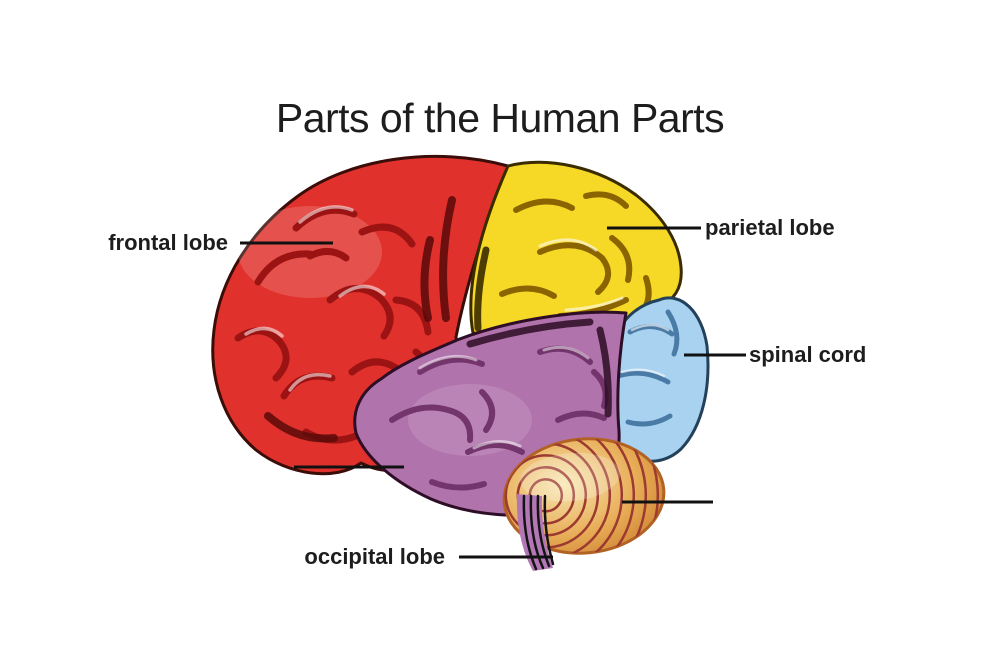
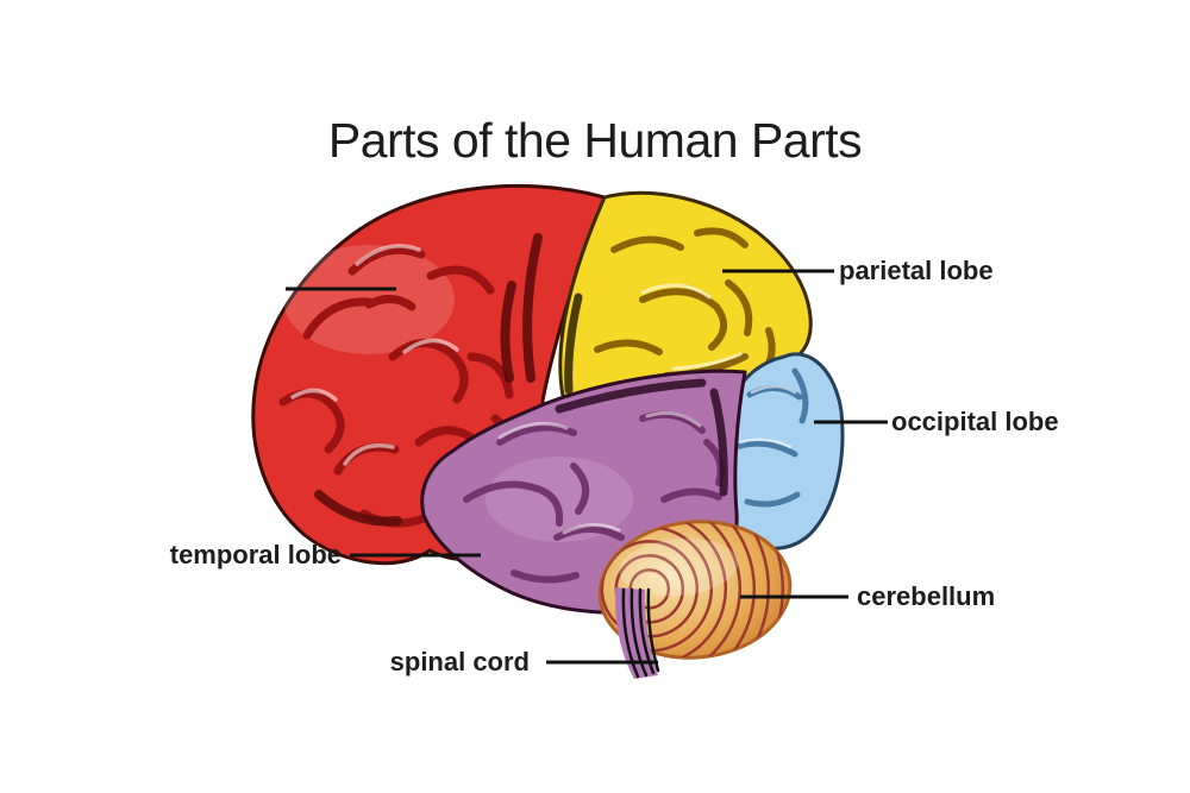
  Parts of the Human Parts
- frontal lobe
  parietal lobe
- spinal cord
+ occipital lobe
+ temporal lobe
+ cerebellum
- occipital lobe
+ spinal cord
